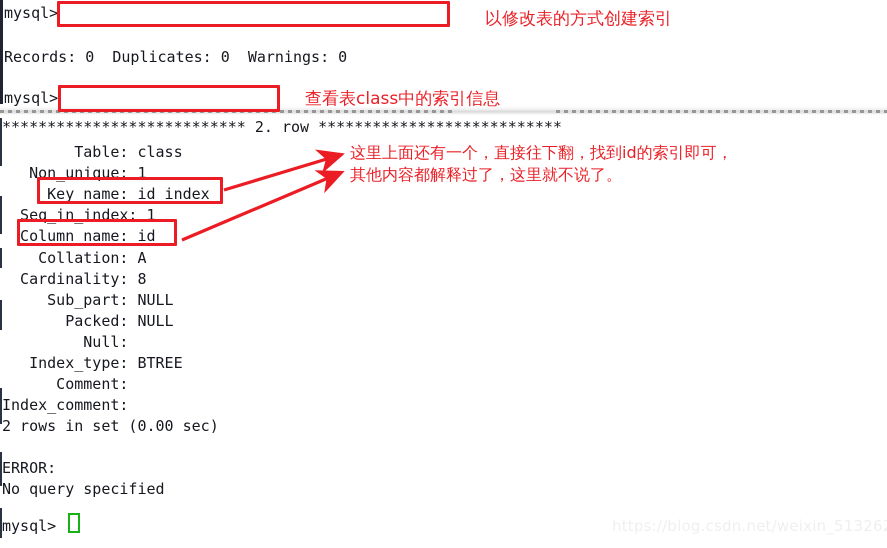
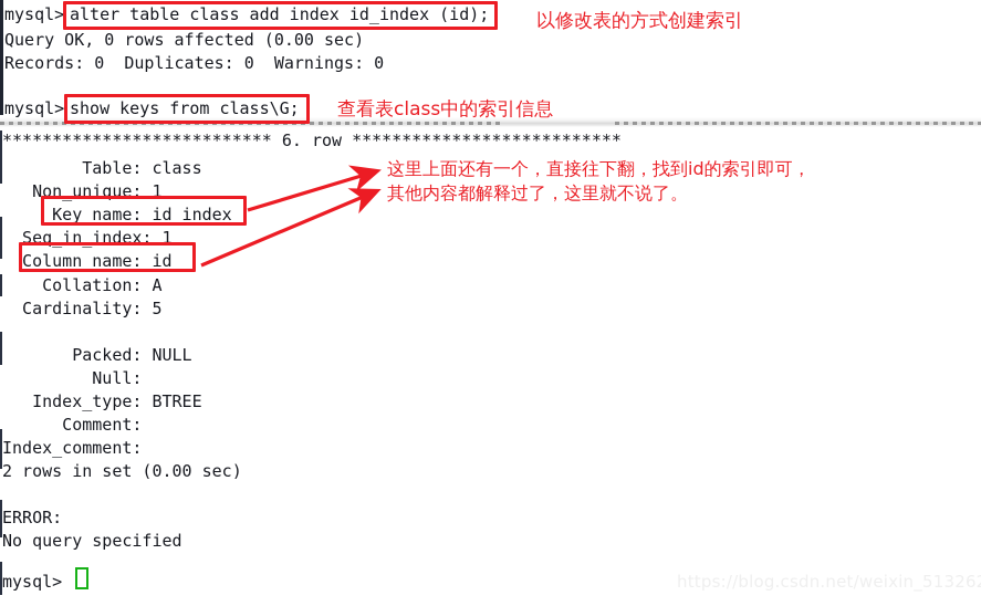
  mysql>
+ alter table class add index id_index (id);
+ Query OK, 0 rows affected (0.00 sec)
  Records: 0 Duplicates: 0 Warnings: 0
  mysql>
+ show keys from class\G;
- *************************** 2. row ***************************
+ *************************** 6. row ***************************
  Table: class
  Non_unique: 1
  Key_name: id_index
  Seq_in_index: 1
  Column_name: id
  Collation: A
- Cardinality: 8
+ Cardinality: 5
- Sub_part: NULL
  Packed: NULL
  Null:
  Index_type: BTREE
  Comment:
  Index_comment:
  2 rows in set (0.00 sec)
  ERROR:
  No query specified
  mysql>
  以修改表的方式创建索引
  查看表class中的索引信息
  这里上面还有一个，直接往下翻，找到id的索引即可，
  其他内容都解释过了，这里就不说了。
